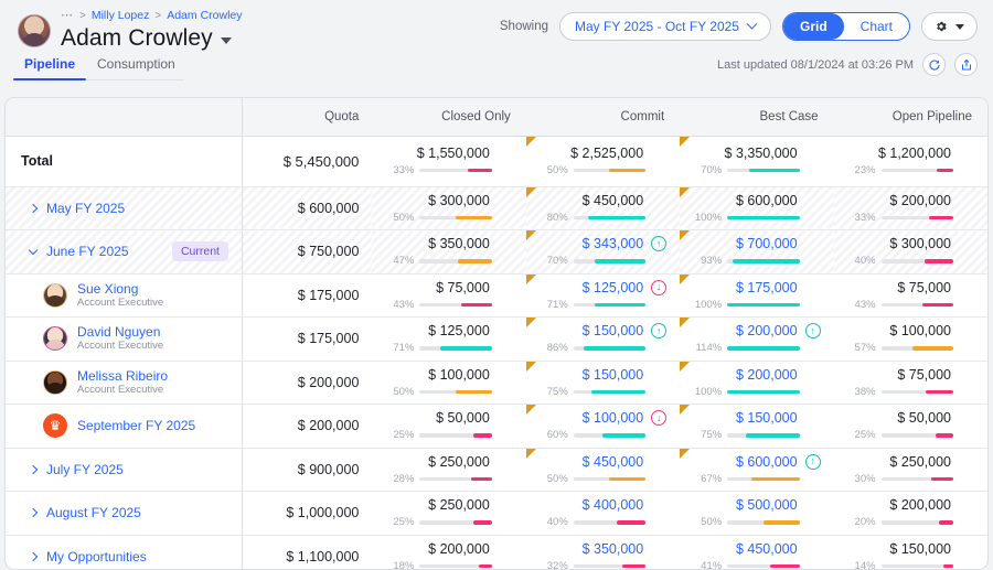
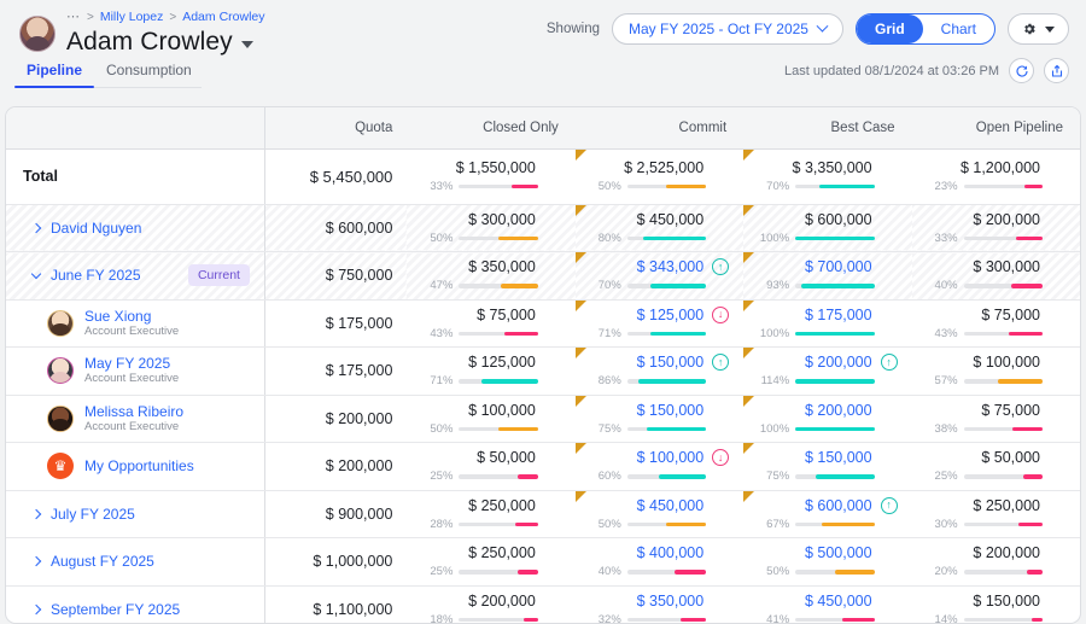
  ⋯
  >
  Milly Lopez
  >
  Adam Crowley
  Adam Crowley
  Pipeline
  Consumption
  Showing
  May FY 2025 - Oct FY 2025
  Grid
  Chart
  Last updated 08/1/2024 at 03:26 PM
  	Quota	Closed Only	Commit	Best Case	Open Pipeline
  Total	$ 5,450,000	$ 1,550,00033%	$ 2,525,00050%	$ 3,350,00070%	$ 1,200,00023%
- May FY 2025	$ 600,000	$ 300,00050%	$ 450,00080%	$ 600,000100%	$ 200,00033%
+ David Nguyen	$ 600,000	$ 300,00050%	$ 450,00080%	$ 600,000100%	$ 200,00033%
  June FY 2025 Current	$ 750,000	$ 350,00047%	$ 343,000 ↑70%	$ 700,00093%	$ 300,00040%
  Sue XiongAccount Executive	$ 175,000	$ 75,00043%	$ 125,000 ↓71%	$ 175,000100%	$ 75,00043%
- David NguyenAccount Executive	$ 175,000	$ 125,00071%	$ 150,000 ↑86%	$ 200,000 ↑114%	$ 100,00057%
+ May FY 2025Account Executive	$ 175,000	$ 125,00071%	$ 150,000 ↑86%	$ 200,000 ↑114%	$ 100,00057%
  Melissa RibeiroAccount Executive	$ 200,000	$ 100,00050%	$ 150,00075%	$ 200,000100%	$ 75,00038%
- ♛ September FY 2025	$ 200,000	$ 50,00025%	$ 100,000 ↓60%	$ 150,00075%	$ 50,00025%
+ ♛ My Opportunities	$ 200,000	$ 50,00025%	$ 100,000 ↓60%	$ 150,00075%	$ 50,00025%
  July FY 2025	$ 900,000	$ 250,00028%	$ 450,00050%	$ 600,000 ↑67%	$ 250,00030%
  August FY 2025	$ 1,000,000	$ 250,00025%	$ 400,00040%	$ 500,00050%	$ 200,00020%
- My Opportunities	$ 1,100,000	$ 200,00018%	$ 350,00032%	$ 450,00041%	$ 150,00014%
+ September FY 2025	$ 1,100,000	$ 200,00018%	$ 350,00032%	$ 450,00041%	$ 150,00014%
